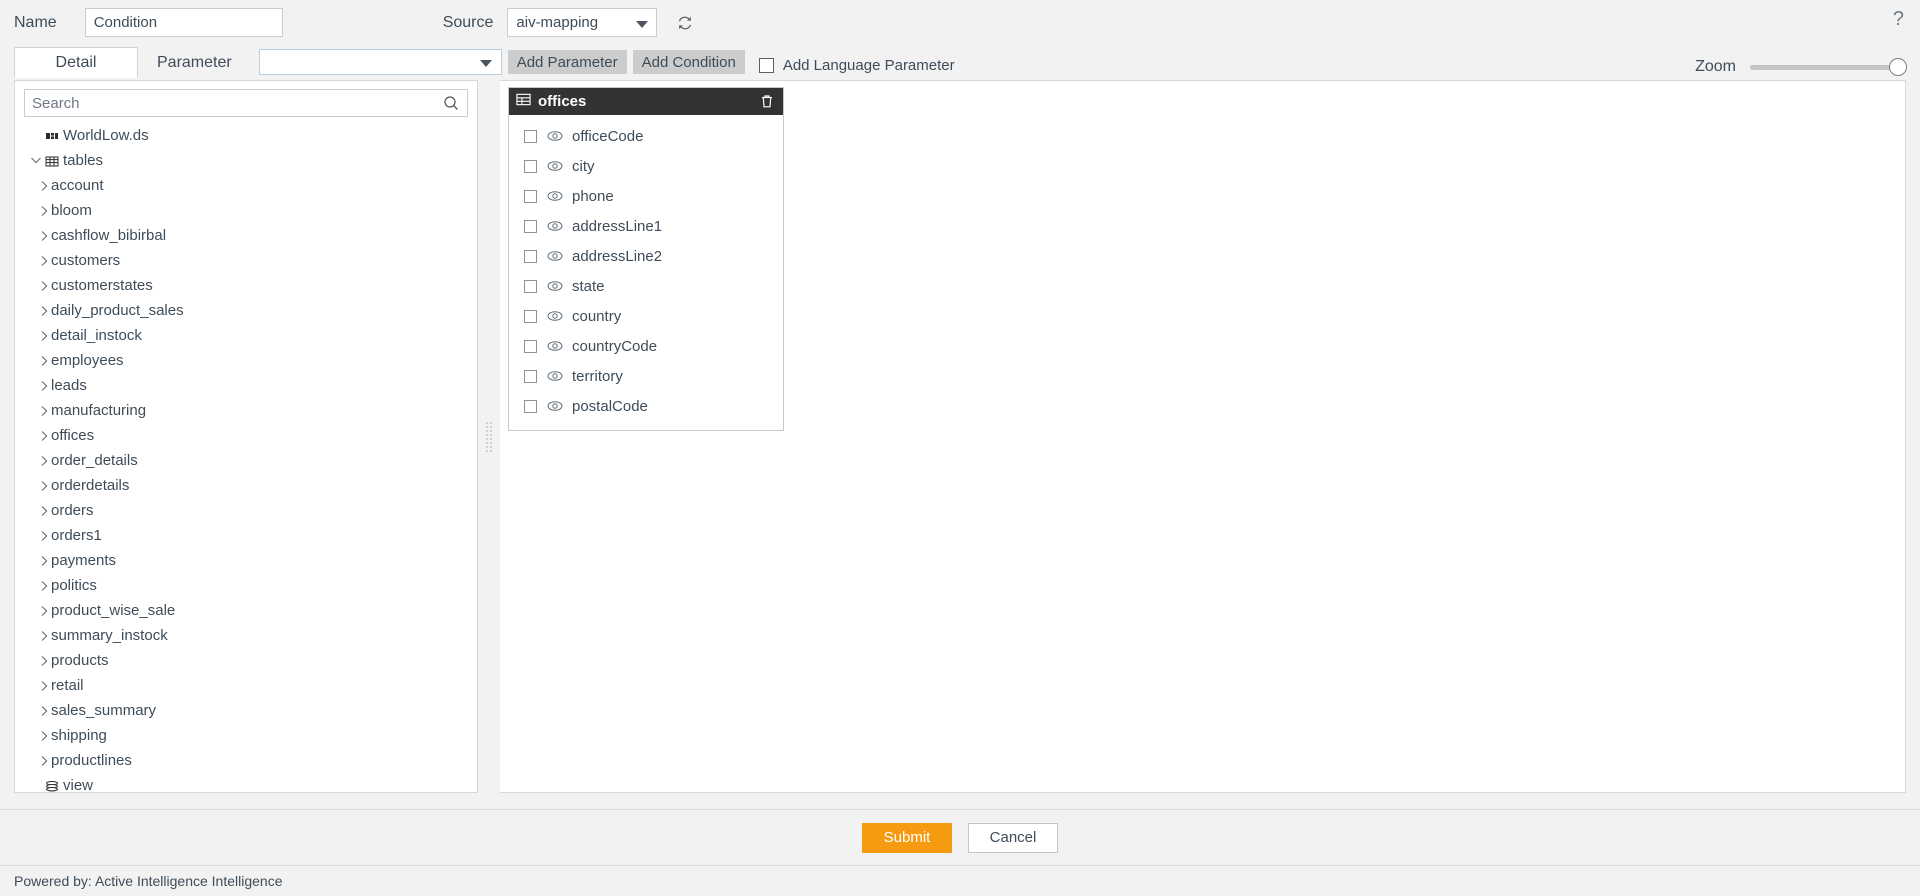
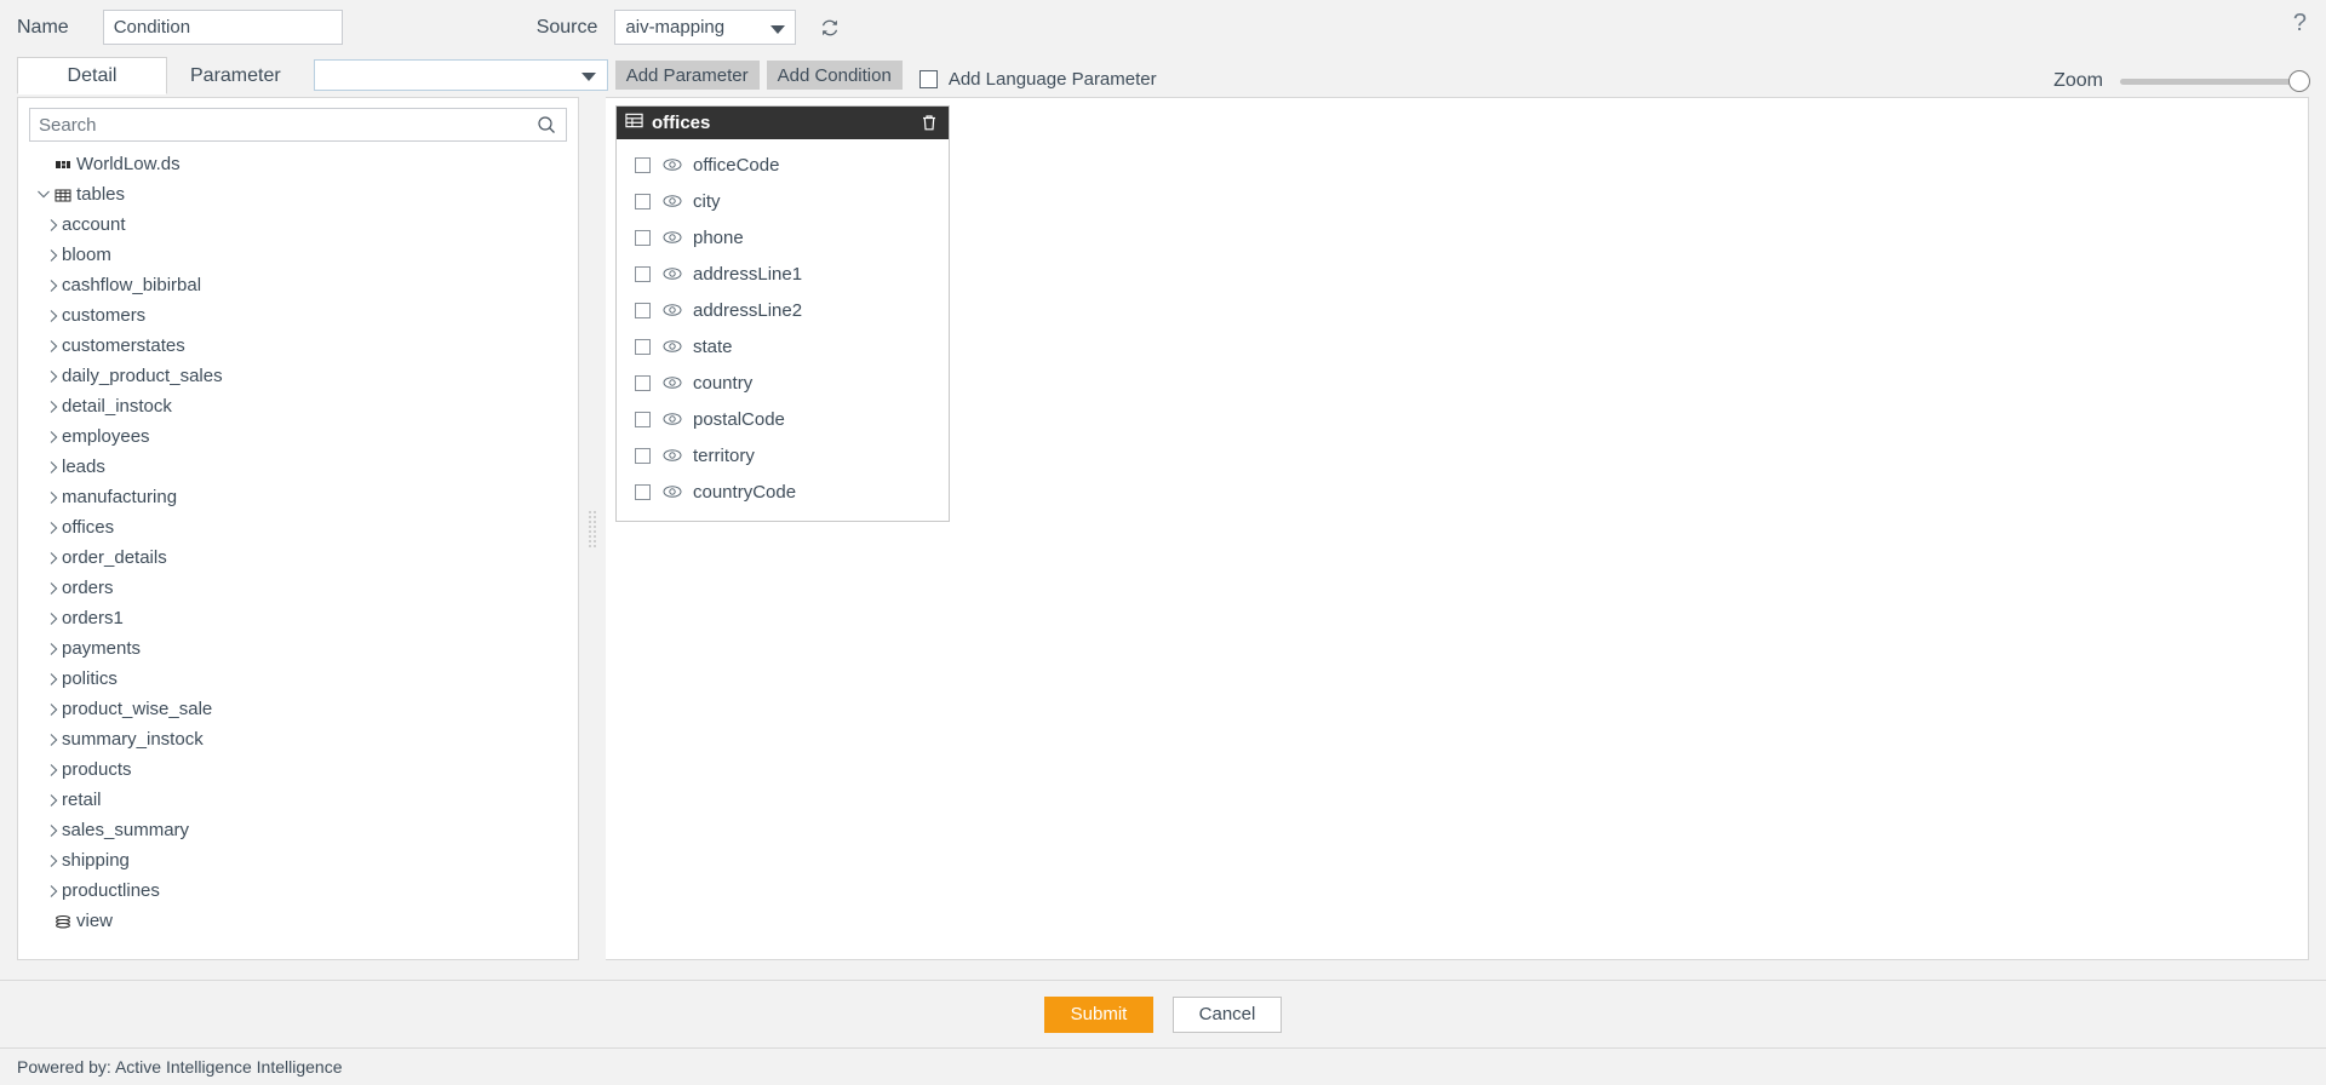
  Name
  Condition
  Source
  aiv-mapping
  ?
  Detail
  Parameter
  Add Parameter
  Add Condition
  Add Language Parameter
  Zoom
  Search
  WorldLow.ds
  tables
  account
  bloom
  cashflow_bibirbal
  customers
  customerstates
  daily_product_sales
  detail_instock
  employees
  leads
  manufacturing
  offices
  order_details
- orderdetails
  orders
  orders1
  payments
  politics
  product_wise_sale
  summary_instock
  products
  retail
  sales_summary
  shipping
  productlines
  view
  offices
  officeCode
  city
  phone
  addressLine1
  addressLine2
  state
  country
- countryCode
+ postalCode
  territory
- postalCode
+ countryCode
  Submit
  Cancel
  Powered by: Active Intelligence Intelligence
